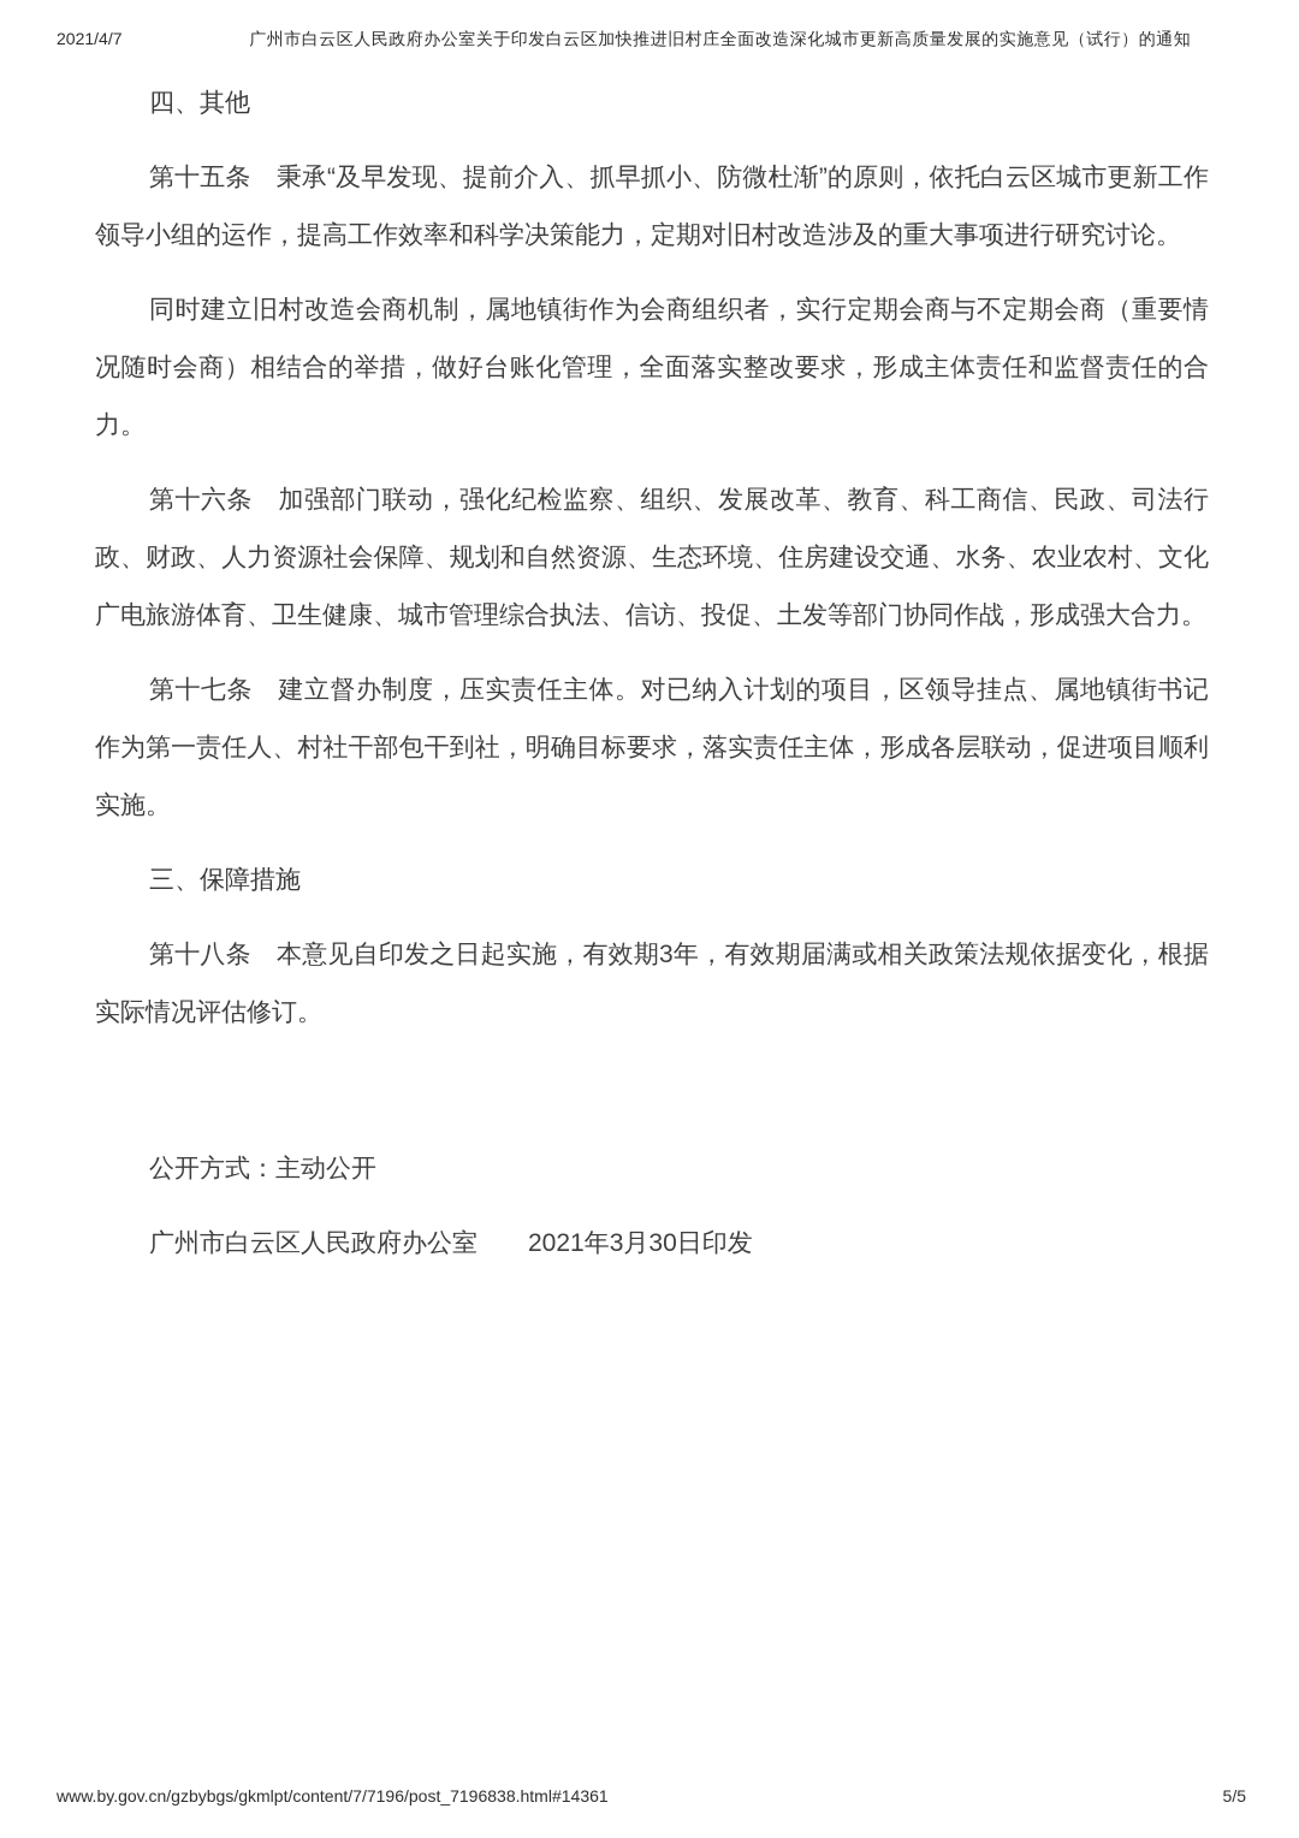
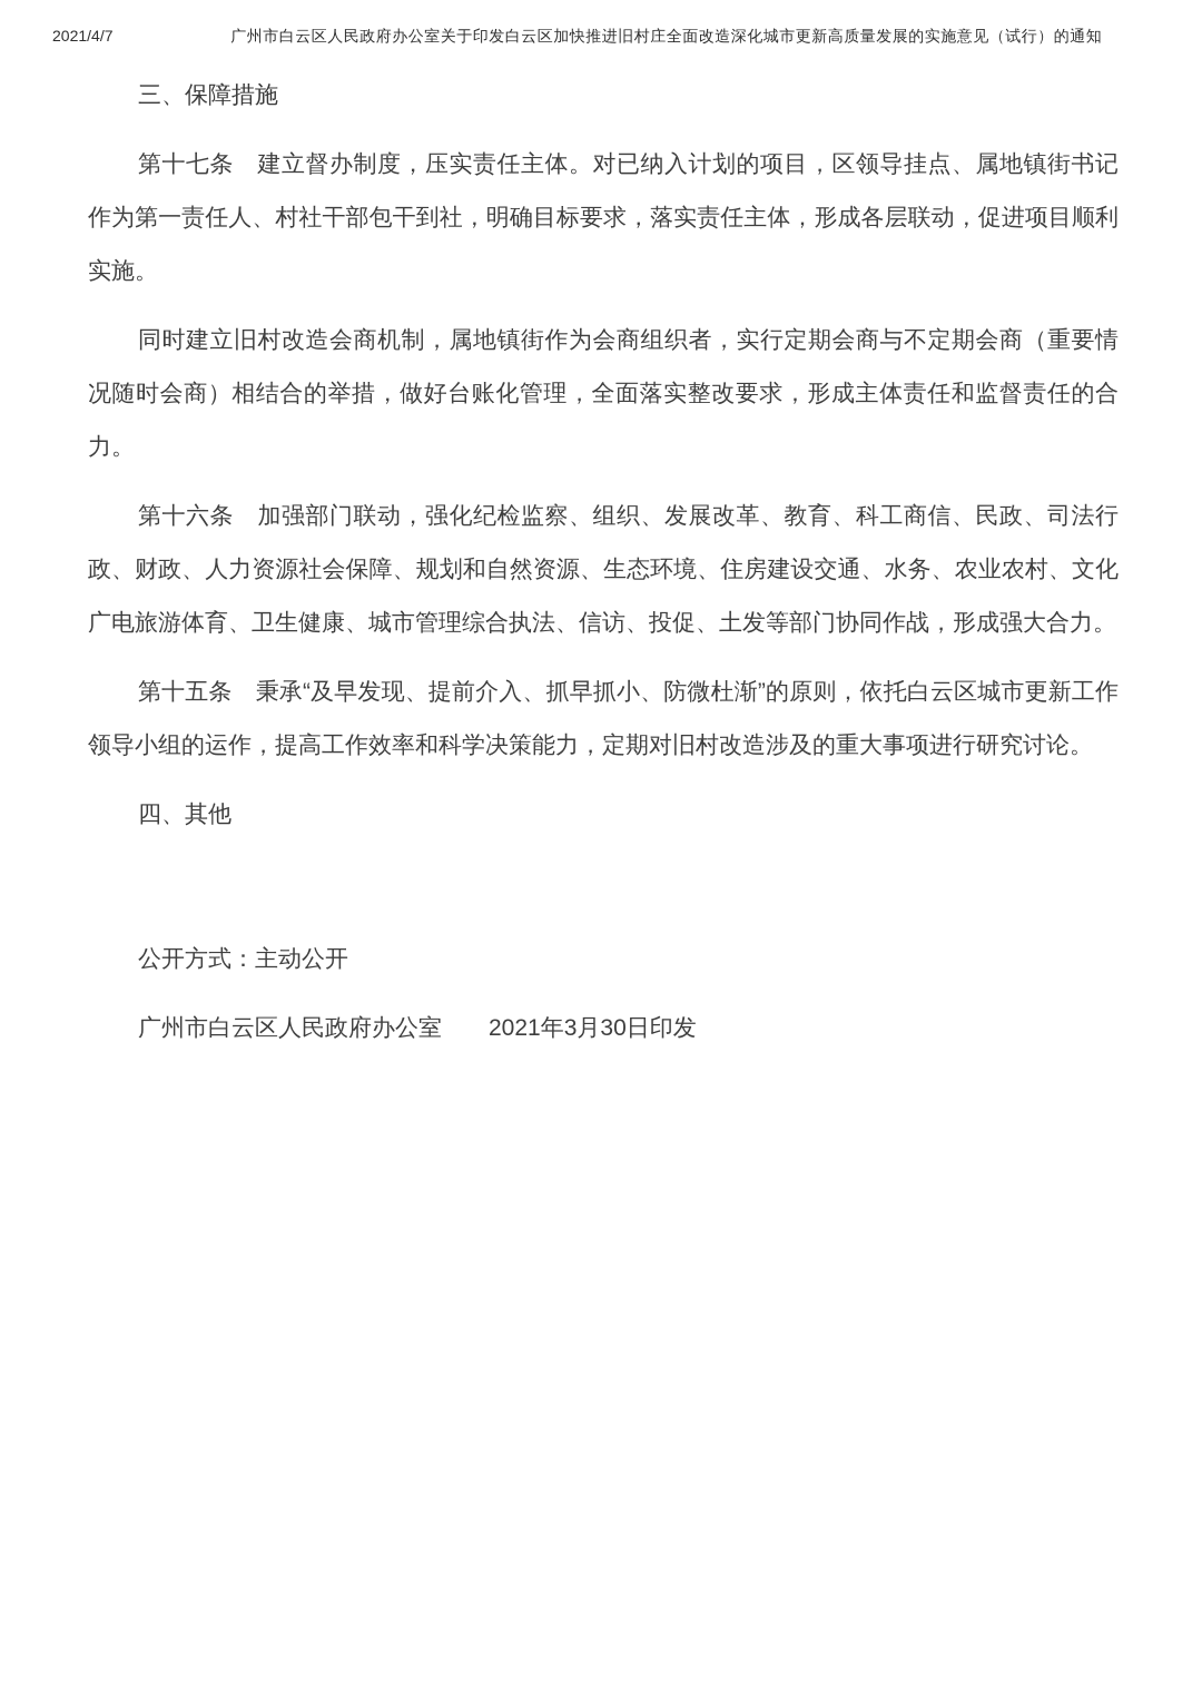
  2021/4/7
  广州市白云区人民政府办公室关于印发白云区加快推进旧村庄全面改造深化城市更新高质量发展的实施意见（试行）的通知
- 四、其他
+ 三、保障措施
- 第十五条 秉承“及早发现、提前介入、抓早抓小、防微杜渐”的原则，依托白云区城市更新工作领导小组的运作，提高工作效率和科学决策能力，定期对旧村改造涉及的重大事项进行研究讨论。
+ 第十七条 建立督办制度，压实责任主体。对已纳入计划的项目，区领导挂点、属地镇街书记作为第一责任人、村社干部包干到社，明确目标要求，落实责任主体，形成各层联动，促进项目顺利实施。
  同时建立旧村改造会商机制，属地镇街作为会商组织者，实行定期会商与不定期会商（重要情况随时会商）相结合的举措，做好台账化管理，全面落实整改要求，形成主体责任和监督责任的合力。
  第十六条 加强部门联动，强化纪检监察、组织、发展改革、教育、科工商信、民政、司法行政、财政、人力资源社会保障、规划和自然资源、生态环境、住房建设交通、水务、农业农村、文化广电旅游体育、卫生健康、城市管理综合执法、信访、投促、土发等部门协同作战，形成强大合力。
- 第十七条 建立督办制度，压实责任主体。对已纳入计划的项目，区领导挂点、属地镇街书记作为第一责任人、村社干部包干到社，明确目标要求，落实责任主体，形成各层联动，促进项目顺利实施。
+ 第十五条 秉承“及早发现、提前介入、抓早抓小、防微杜渐”的原则，依托白云区城市更新工作领导小组的运作，提高工作效率和科学决策能力，定期对旧村改造涉及的重大事项进行研究讨论。
- 三、保障措施
+ 四、其他
- 第十八条 本意见自印发之日起实施，有效期3年，有效期届满或相关政策法规依据变化，根据实际情况评估修订。
  公开方式：主动公开
  广州市白云区人民政府办公室 2021年3月30日印发
- www.by.gov.cn/gzbybgs/gkmlpt/content/7/7196/post_7196838.html#14361
- 5/5
